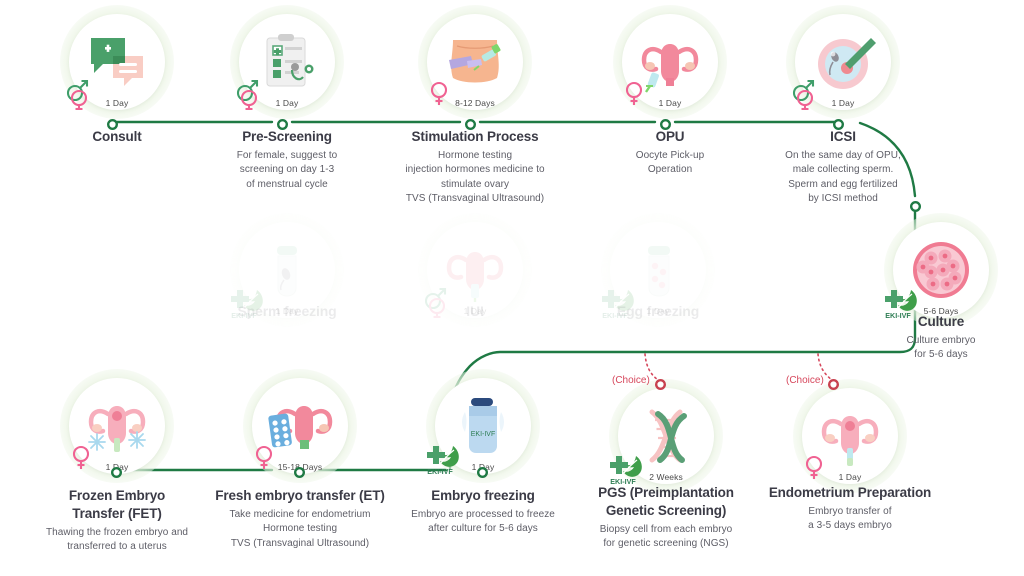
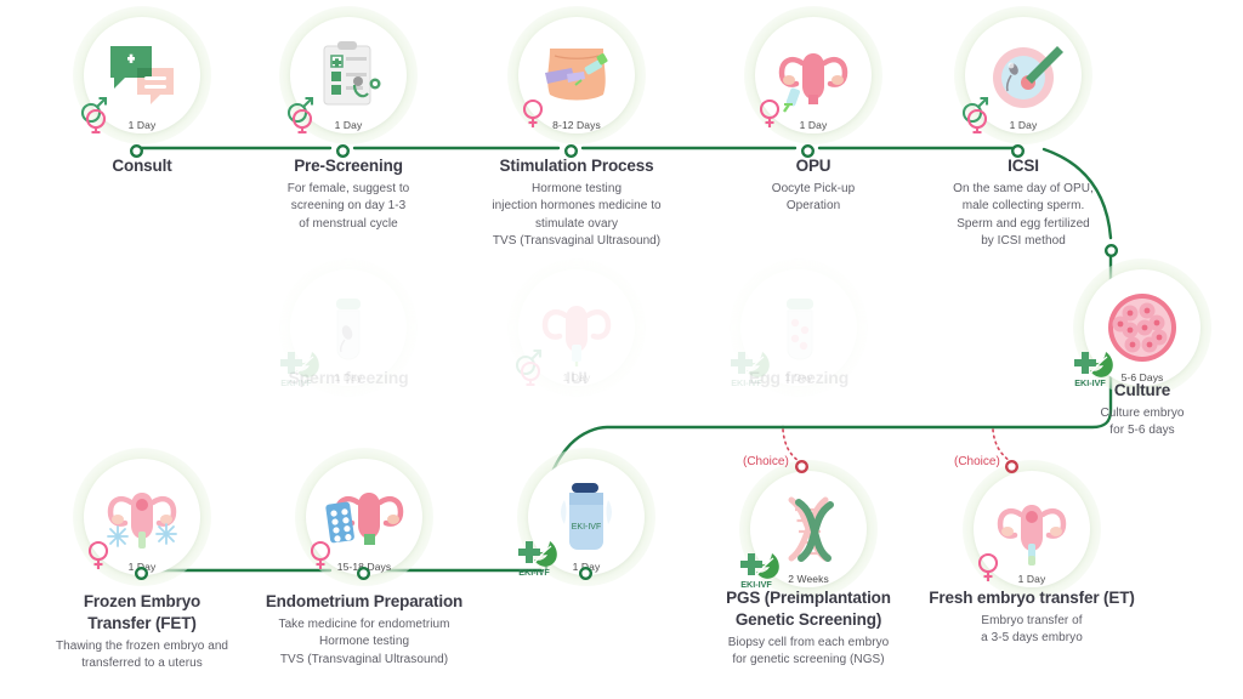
  1 Day
  Consult
  1 Day
  Pre-Screening
  For female, suggest to
  screening on day 1-3
  of menstrual cycle
  8-12 Days
  Stimulation Process
  Hormone testing
  injection hormones medicine to
  stimulate ovary
  TVS (Transvaginal Ultrasound)
  1 Day
  OPU
  Oocyte Pick-up
  Operation
  1 Day
  ICSI
  On the same day of OPU,
  male collecting sperm.
  Sperm and egg fertilized
  by ICSI method
  5-6 Days
  EKI-IVF
  Culture
  Culture embryo
  for 5-6 days
  1 Day
  EKI-IVF
  Sperm freezing
  1 Day
  IUI
  1 Day
  EKI-IVF
  Egg freezing
  1ay
  Frozen Embryo
  Transfer (FET)
  Thawing the frozen embryo and
  transferred to a uterus
  15-1 Days
- Fresh embryo transfer (ET)
+ Endometrium Preparation
  Take medicine for endometrium
  Hormone testing
  TVS (Transvaginal Ultrasound)
  1ay
  EKI-IVF
- Embryo freezing
- Embryo are processed to freeze
- after culture for 5-6 days
  2 Weeks
  EKI-IVF
  PGS (Preimplantation
  Genetic Screening)
  Biopsy cell from each embryo
  for genetic screening (NGS)
  1 Day
- Endometrium Preparation
+ Fresh embryo transfer (ET)
  Embryo transfer of
  a 3-5 days embryo
  (Choice)
  (Choice)
